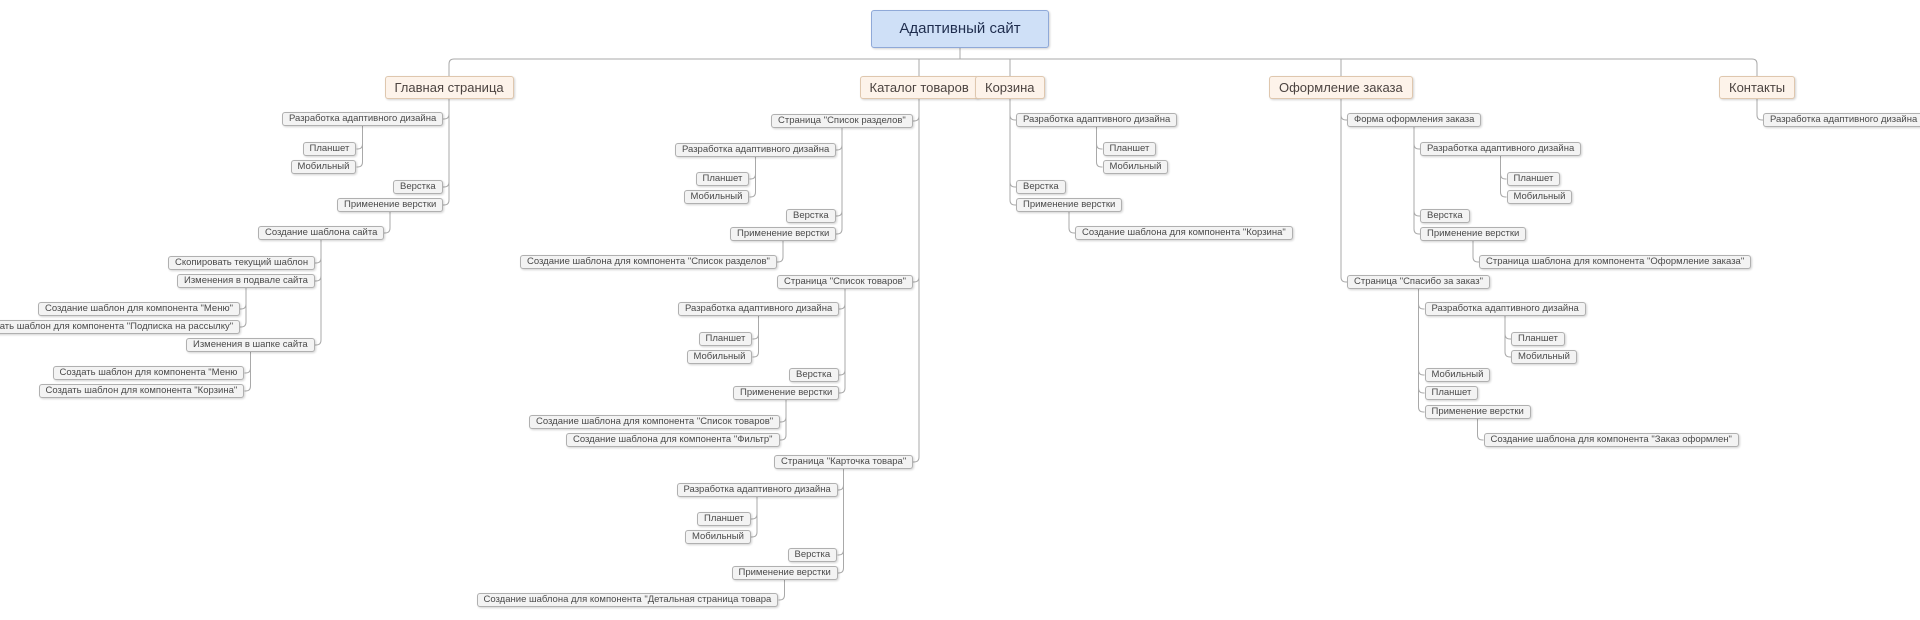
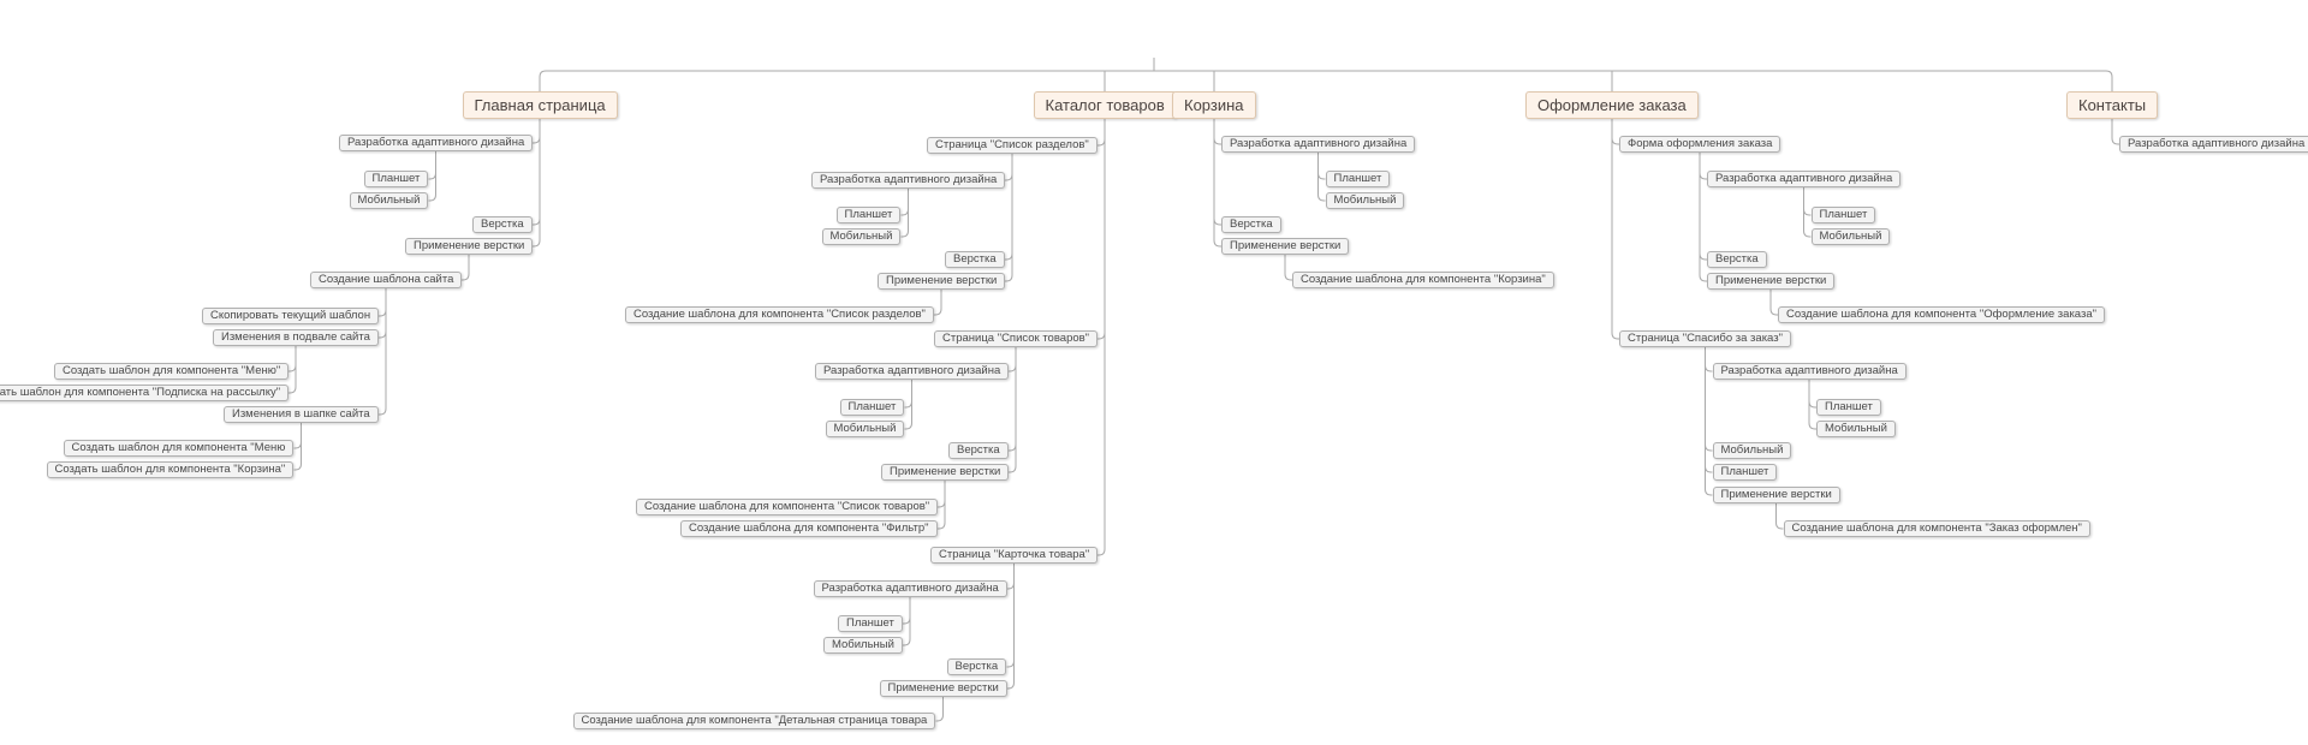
- Адаптивный сайт
  Главная страница
  Каталог товаров
  Корзина
  Оформление заказа
  Контакты
  Разработка адаптивного дизайна
  Планшет
  Мобильный
  Верстка
  Применение верстки
  Создание шаблона сайта
  Скопировать текущий шаблон
  Изменения в подвале сайта
- Создание шаблон для компонента "Меню"
+ Создать шаблон для компонента "Меню"
  ать шаблон для компонента "Подписка на рассылку"
  Изменения в шапке сайта
  Создать шаблон для компонента "Меню
  Создать шаблон для компонента "Корзина"
  Страница "Список разделов"
  Разработка адаптивного дизайна
  Планшет
  Мобильный
  Верстка
  Применение верстки
  Создание шаблона для компонента "Список разделов"
  Страница "Список товаров"
  Разработка адаптивного дизайна
  Планшет
  Мобильный
  Верстка
  Применение верстки
  Создание шаблона для компонента "Список товаров"
  Создание шаблона для компонента "Фильтр"
  Страница "Карточка товара"
  Разработка адаптивного дизайна
  Планшет
  Мобильный
  Верстка
  Применение верстки
  Создание шаблона для компонента "Детальная страница товара
  Разработка адаптивного дизайна
  Планшет
  Мобильный
  Верстка
  Применение верстки
  Создание шаблона для компонента "Корзина"
  Форма оформления заказа
  Разработка адаптивного дизайна
  Планшет
  Мобильный
  Верстка
  Применение верстки
- Страница шаблона для компонента "Оформление заказа"
+ Создание шаблона для компонента "Оформление заказа"
  Страница "Спасибо за заказ"
  Разработка адаптивного дизайна
  Планшет
  Мобильный
  Мобильный
  Планшет
  Применение верстки
  Создание шаблона для компонента "Заказ оформлен"
  Разработка адаптивного дизайна
